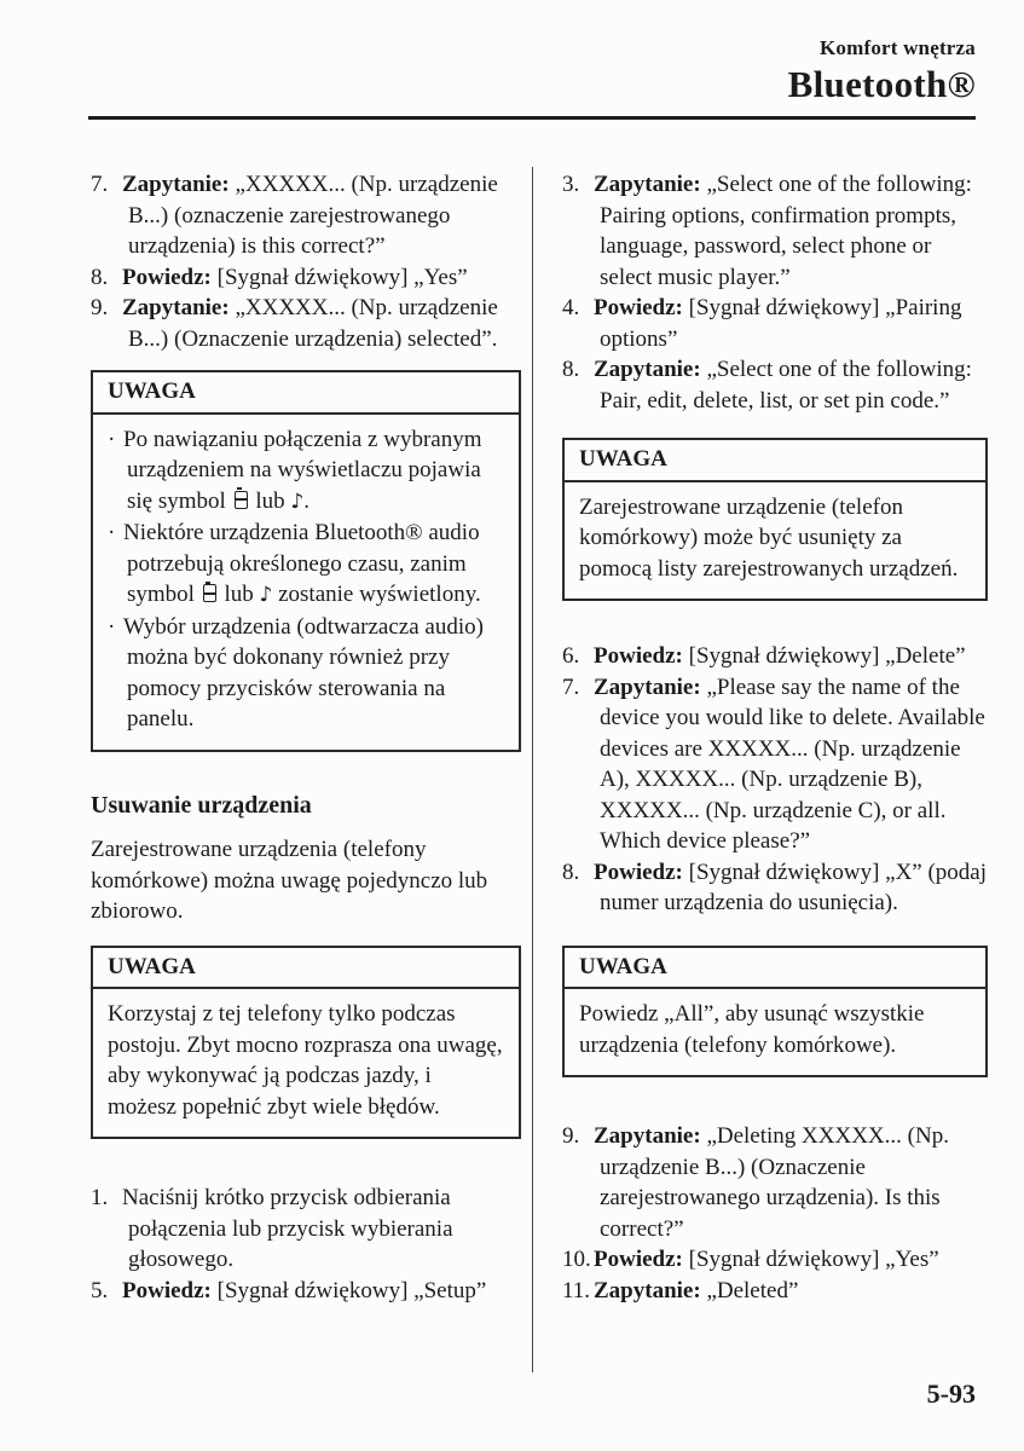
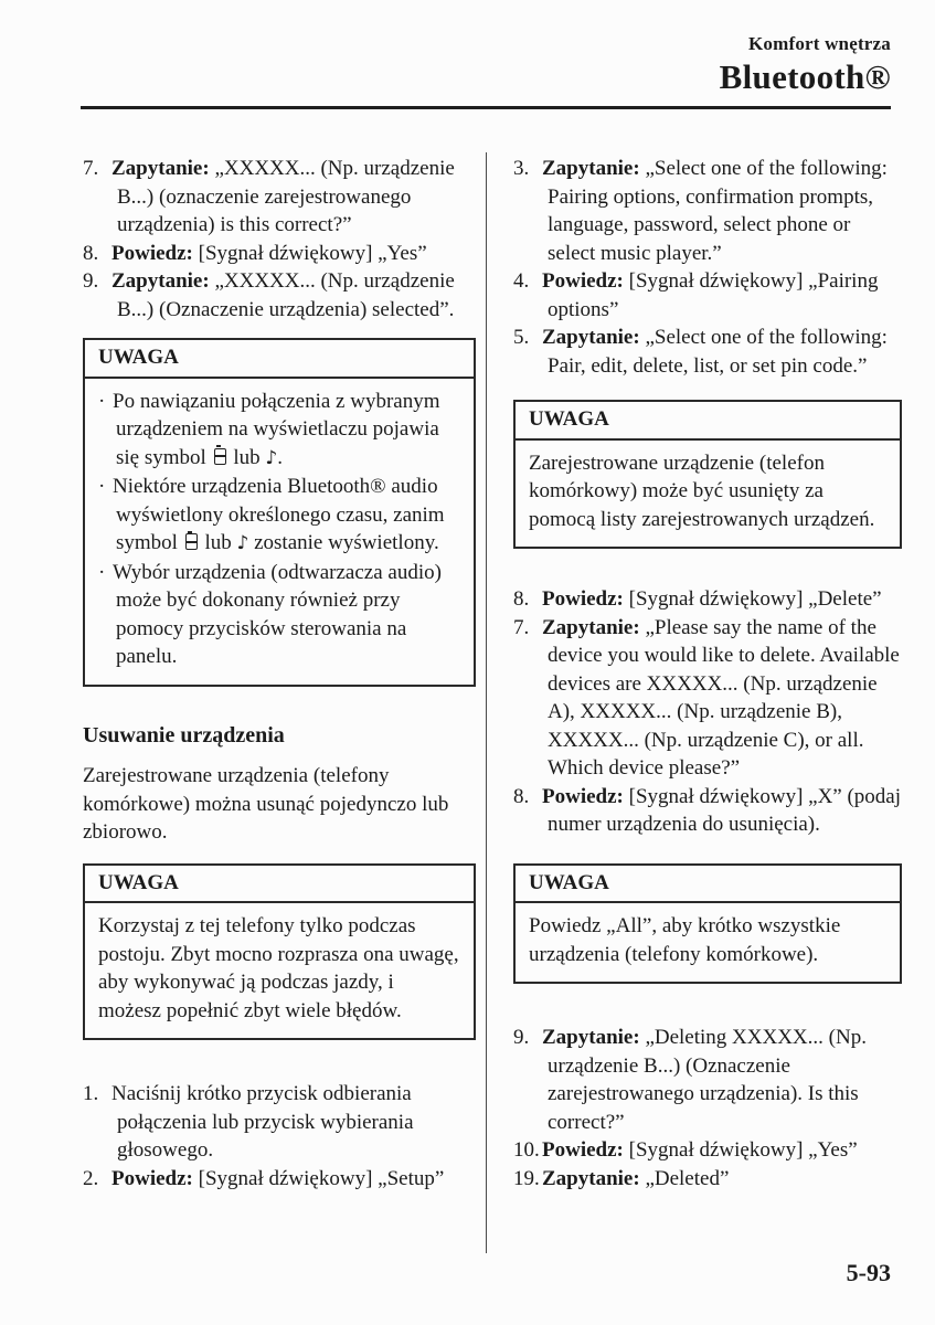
  Komfort wnętrza
  Bluetooth®
  7. Zapytanie: „XXXXX... (Np. urządzenie B...) (oznaczenie zarejestrowanego urządzenia) is this correct?”
  8. Powiedz: [Sygnał dźwiękowy] „Yes”
  9. Zapytanie: „XXXXX... (Np. urządzenie B...) (Oznaczenie urządzenia) selected”.
  UWAGA
  · Po nawiązaniu połączenia z wybranym urządzeniem na wyświetlaczu pojawia się symbol lub ♪.
- · Niektóre urządzenia Bluetooth® audio potrzebują określonego czasu, zanim symbol lub ♪ zostanie wyświetlony.
+ · Niektóre urządzenia Bluetooth® audio wyświetlony określonego czasu, zanim symbol lub ♪ zostanie wyświetlony.
- · Wybór urządzenia (odtwarzacza audio) można być dokonany również przy pomocy przycisków sterowania na panelu.
+ · Wybór urządzenia (odtwarzacza audio) może być dokonany również przy pomocy przycisków sterowania na panelu.
  Usuwanie urządzenia
- Zarejestrowane urządzenia (telefony komórkowe) można uwagę pojedynczo lub zbiorowo.
+ Zarejestrowane urządzenia (telefony komórkowe) można usunąć pojedynczo lub zbiorowo.
  UWAGA
  Korzystaj z tej telefony tylko podczas postoju. Zbyt mocno rozprasza ona uwagę, aby wykonywać ją podczas jazdy, i możesz popełnić zbyt wiele błędów.
  1. Naciśnij krótko przycisk odbierania połączenia lub przycisk wybierania głosowego.
- 5. Powiedz: [Sygnał dźwiękowy] „Setup”
+ 2. Powiedz: [Sygnał dźwiękowy] „Setup”
  3. Zapytanie: „Select one of the following: Pairing options, confirmation prompts, language, password, select phone or select music player.”
  4. Powiedz: [Sygnał dźwiękowy] „Pairing options”
- 8. Zapytanie: „Select one of the following: Pair, edit, delete, list, or set pin code.”
+ 5. Zapytanie: „Select one of the following: Pair, edit, delete, list, or set pin code.”
  UWAGA
  Zarejestrowane urządzenie (telefon komórkowy) może być usunięty za pomocą listy zarejestrowanych urządzeń.
- 6. Powiedz: [Sygnał dźwiękowy] „Delete”
+ 8. Powiedz: [Sygnał dźwiękowy] „Delete”
  7. Zapytanie: „Please say the name of the device you would like to delete. Available devices are XXXXX... (Np. urządzenie A), XXXXX... (Np. urządzenie B), XXXXX... (Np. urządzenie C), or all. Which device please?”
  8. Powiedz: [Sygnał dźwiękowy] „X” (podaj numer urządzenia do usunięcia).
  UWAGA
- Powiedz „All”, aby usunąć wszystkie urządzenia (telefony komórkowe).
+ Powiedz „All”, aby krótko wszystkie urządzenia (telefony komórkowe).
  9. Zapytanie: „Deleting XXXXX... (Np. urządzenie B...) (Oznaczenie zarejestrowanego urządzenia). Is this correct?”
  10.Powiedz: [Sygnał dźwiękowy] „Yes”
- 11. Zapytanie: „Deleted”
+ 19.Zapytanie: „Deleted”
  5-93
